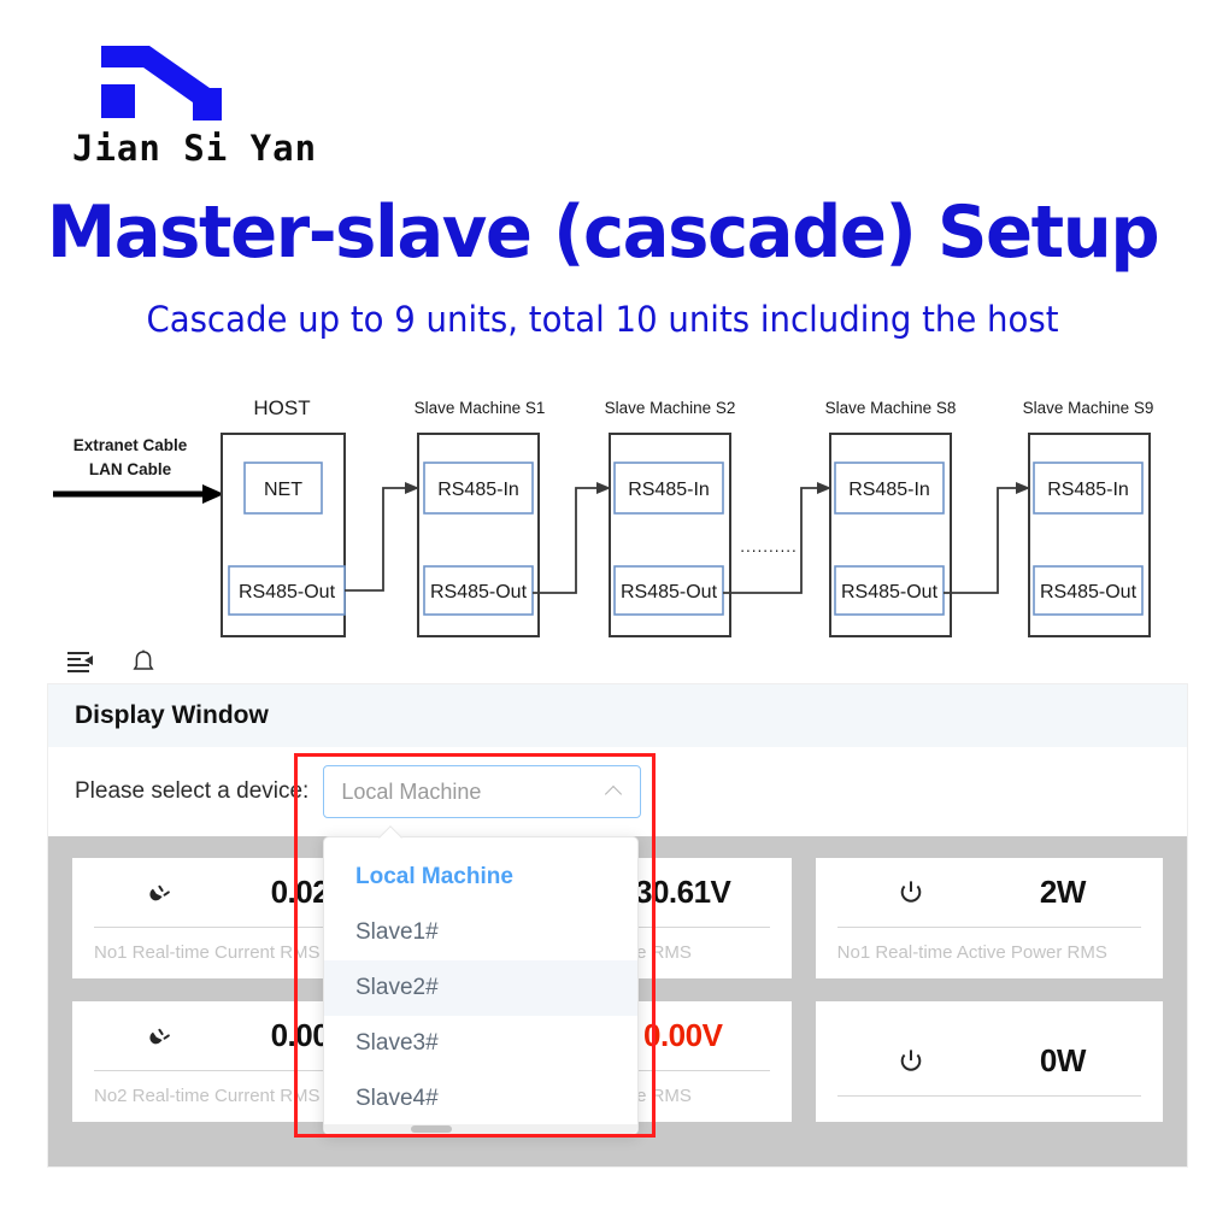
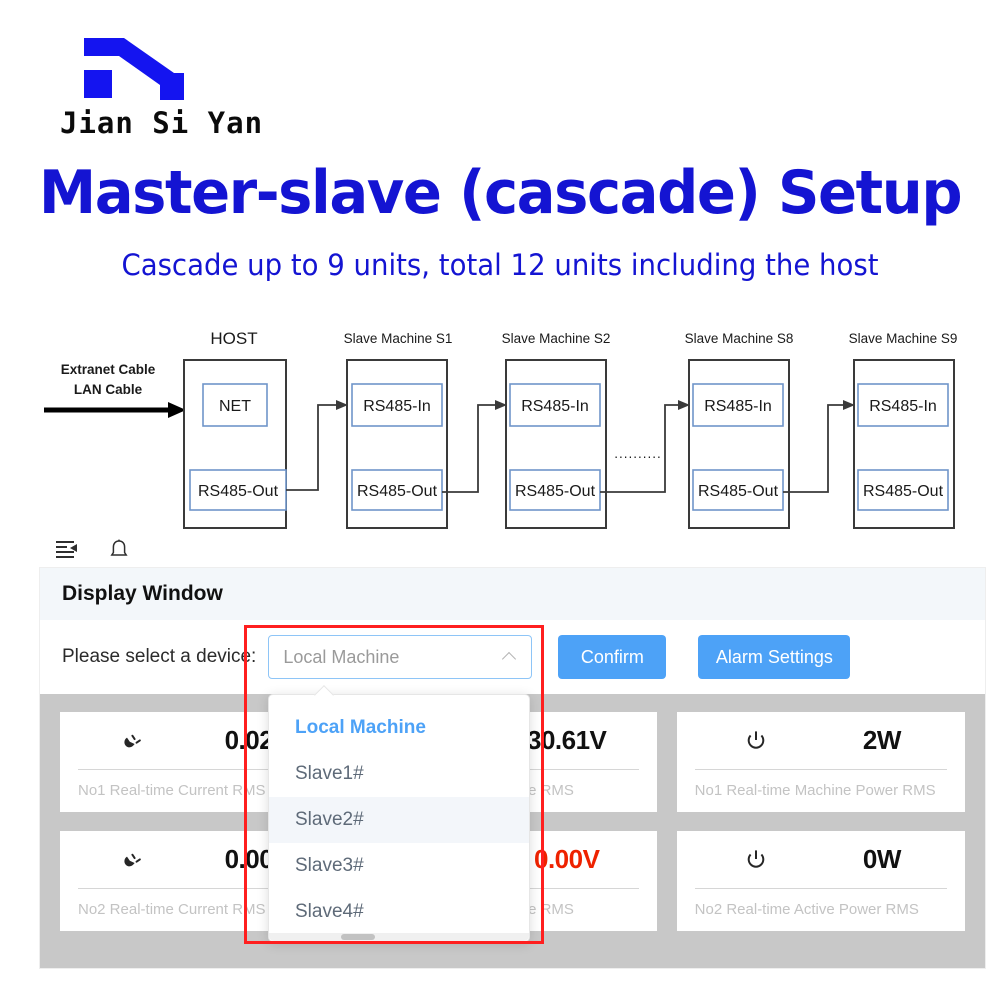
  Jian Si Yan
  Master-slave (cascade) Setup
- Cascade up to 9 units, total 10 units including the host
+ Cascade up to 9 units, total 12 units including the host
  HOST
  Slave Machine S1
  Slave Machine S2
  Slave Machine S8
  Slave Machine S9
  Extranet Cable
  LAN Cable
  NET
  RS485-Out
  RS485-In
  RS485-Out
  RS485-In
  RS485-Out
  RS485-In
  RS485-Out
  RS485-In
  RS485-Out
  ..........
  Display Window
  Please select a device:
  Local Machine
+ Confirm
+ Alarm Settings
  0.02
  No1 Real-time Current RMS
  30.61V
  2W
- No1 Real-time Active Power RMS
+ No1 Real-time Machine Power RMS
  0.00
  No2 Real-time Current RMS
  0.00V
  0W
+ No2 Real-time Active Power RMS
  Local Machine
  Slave1#
  Slave2#
  Slave3#
  Slave4#
